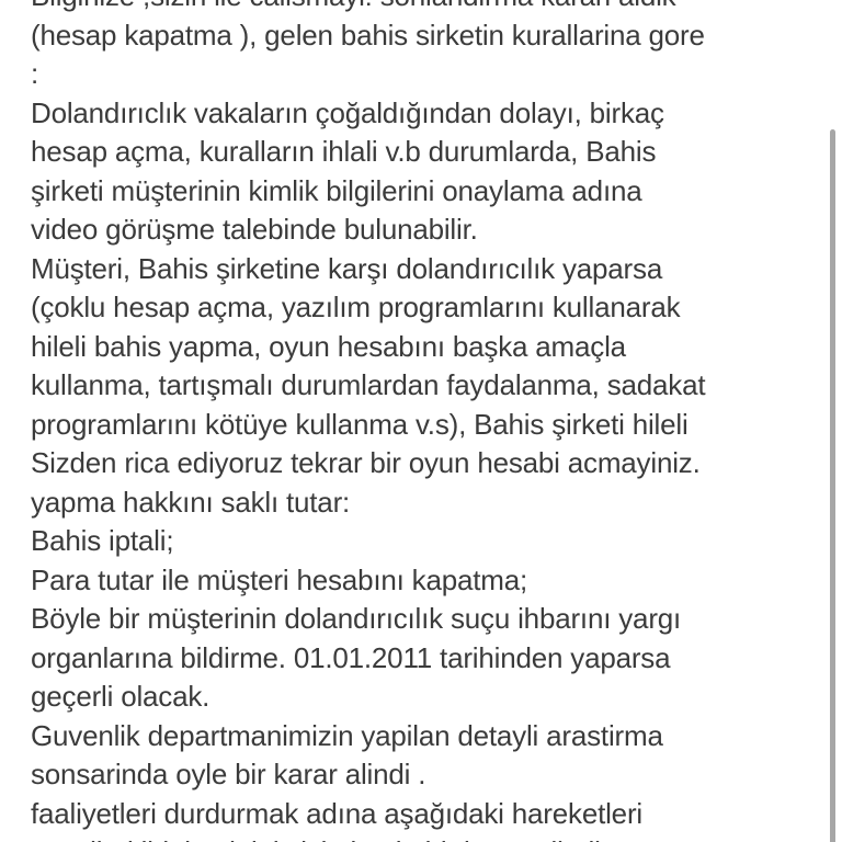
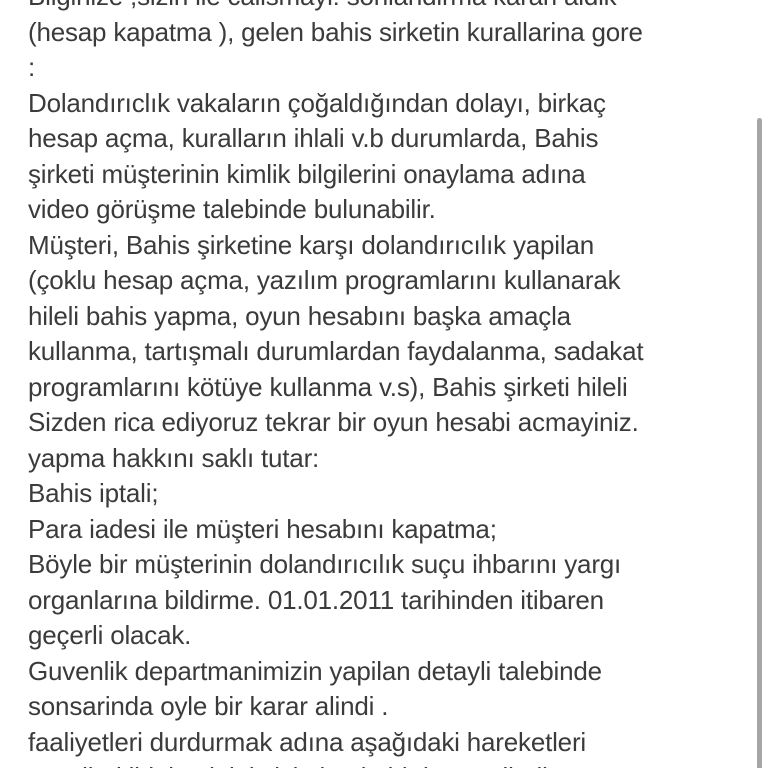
  (hesap kapatma ), gelen bahis sirketin kurallarina gore
  :
  Dolandırıclık vakaların çoğaldığından dolayı, birkaç
  hesap açma, kuralların ihlali v.b durumlarda, Bahis
  şirketi müşterinin kimlik bilgilerini onaylama adına
  video görüşme talebinde bulunabilir.
- Müşteri, Bahis şirketine karşı dolandırıcılık yaparsa
+ Müşteri, Bahis şirketine karşı dolandırıcılık yapilan
  (çoklu hesap açma, yazılım programlarını kullanarak
  hileli bahis yapma, oyun hesabını başka amaçla
  kullanma, tartışmalı durumlardan faydalanma, sadakat
  programlarını kötüye kullanma v.s), Bahis şirketi hileli
  Sizden rica ediyoruz tekrar bir oyun hesabi acmayiniz.
  yapma hakkını saklı tutar:
  Bahis iptali;
- Para tutar ile müşteri hesabını kapatma;
+ Para iadesi ile müşteri hesabını kapatma;
  Böyle bir müşterinin dolandırıcılık suçu ihbarını yargı
- organlarına bildirme. 01.01.2011 tarihinden yaparsa
+ organlarına bildirme. 01.01.2011 tarihinden itibaren
  geçerli olacak.
- Guvenlik departmanimizin yapilan detayli arastirma
+ Guvenlik departmanimizin yapilan detayli talebinde
  sonsarinda oyle bir karar alindi .
  faaliyetleri durdurmak adına aşağıdaki hareketleri
